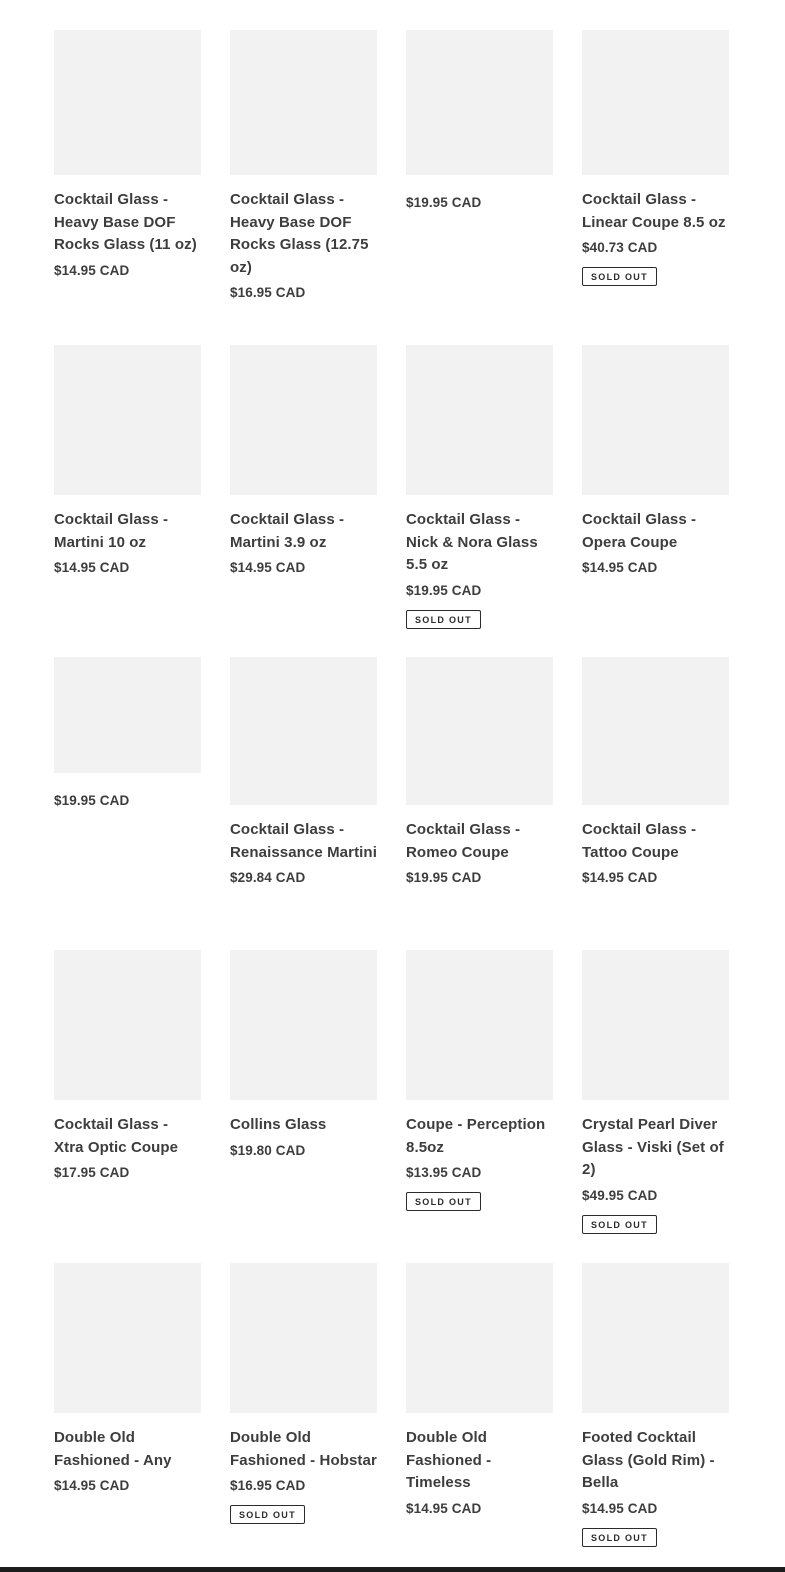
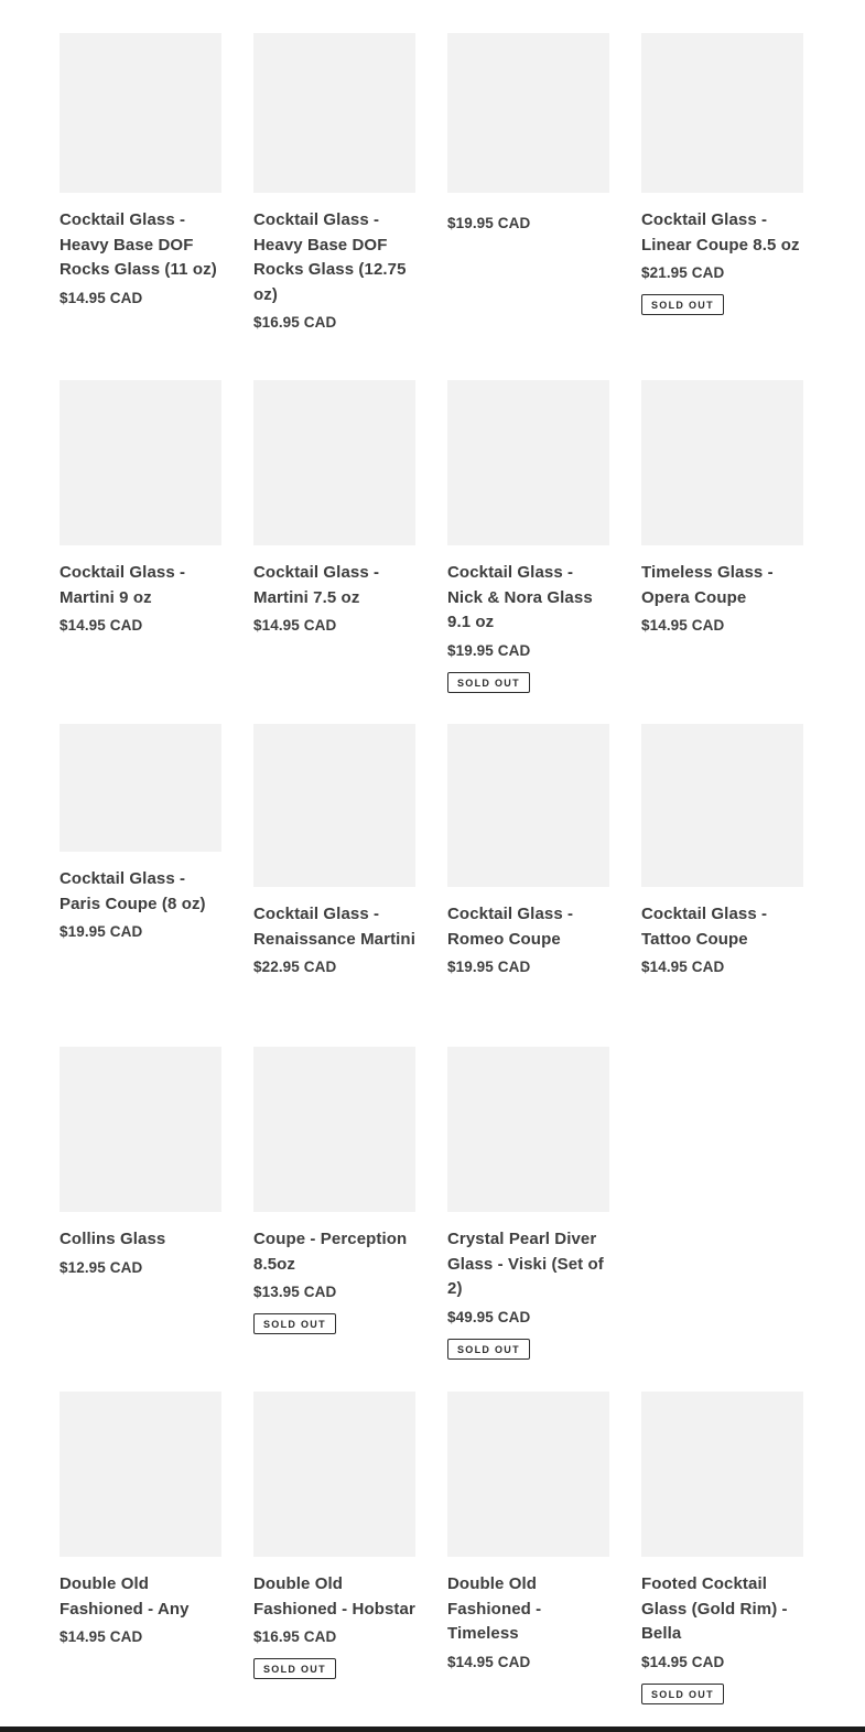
  Cocktail Glass - Heavy Base DOF Rocks Glass (11 oz)
  $14.95 CAD
  Cocktail Glass - Heavy Base DOF Rocks Glass (12.75 oz)
  $16.95 CAD
  $19.95 CAD
  Cocktail Glass - Linear Coupe 8.5 oz
- $40.73 CAD
+ $21.95 CAD
  SOLD OUT
- Cocktail Glass - Martini 10 oz
+ Cocktail Glass - Martini 9 oz
  $14.95 CAD
- Cocktail Glass - Martini 3.9 oz
+ Cocktail Glass - Martini 7.5 oz
  $14.95 CAD
- Cocktail Glass - Nick & Nora Glass 5.5 oz
+ Cocktail Glass - Nick & Nora Glass 9.1 oz
  $19.95 CAD
  SOLD OUT
- Cocktail Glass - Opera Coupe
+ Timeless Glass - Opera Coupe
  $14.95 CAD
+ Cocktail Glass - Paris Coupe (8 oz)
  $19.95 CAD
  Cocktail Glass - Renaissance Martini
- $29.84 CAD
+ $22.95 CAD
  Cocktail Glass - Romeo Coupe
  $19.95 CAD
  Cocktail Glass - Tattoo Coupe
  $14.95 CAD
- Cocktail Glass - Xtra Optic Coupe
- $17.95 CAD
  Collins Glass
- $19.80 CAD
+ $12.95 CAD
  Coupe - Perception 8.5oz
  $13.95 CAD
  SOLD OUT
  Crystal Pearl Diver Glass - Viski (Set of 2)
  $49.95 CAD
  SOLD OUT
  Double Old Fashioned - Any
  $14.95 CAD
  Double Old Fashioned - Hobstar
  $16.95 CAD
  SOLD OUT
  Double Old Fashioned - Timeless
  $14.95 CAD
  Footed Cocktail Glass (Gold Rim) - Bella
  $14.95 CAD
  SOLD OUT
